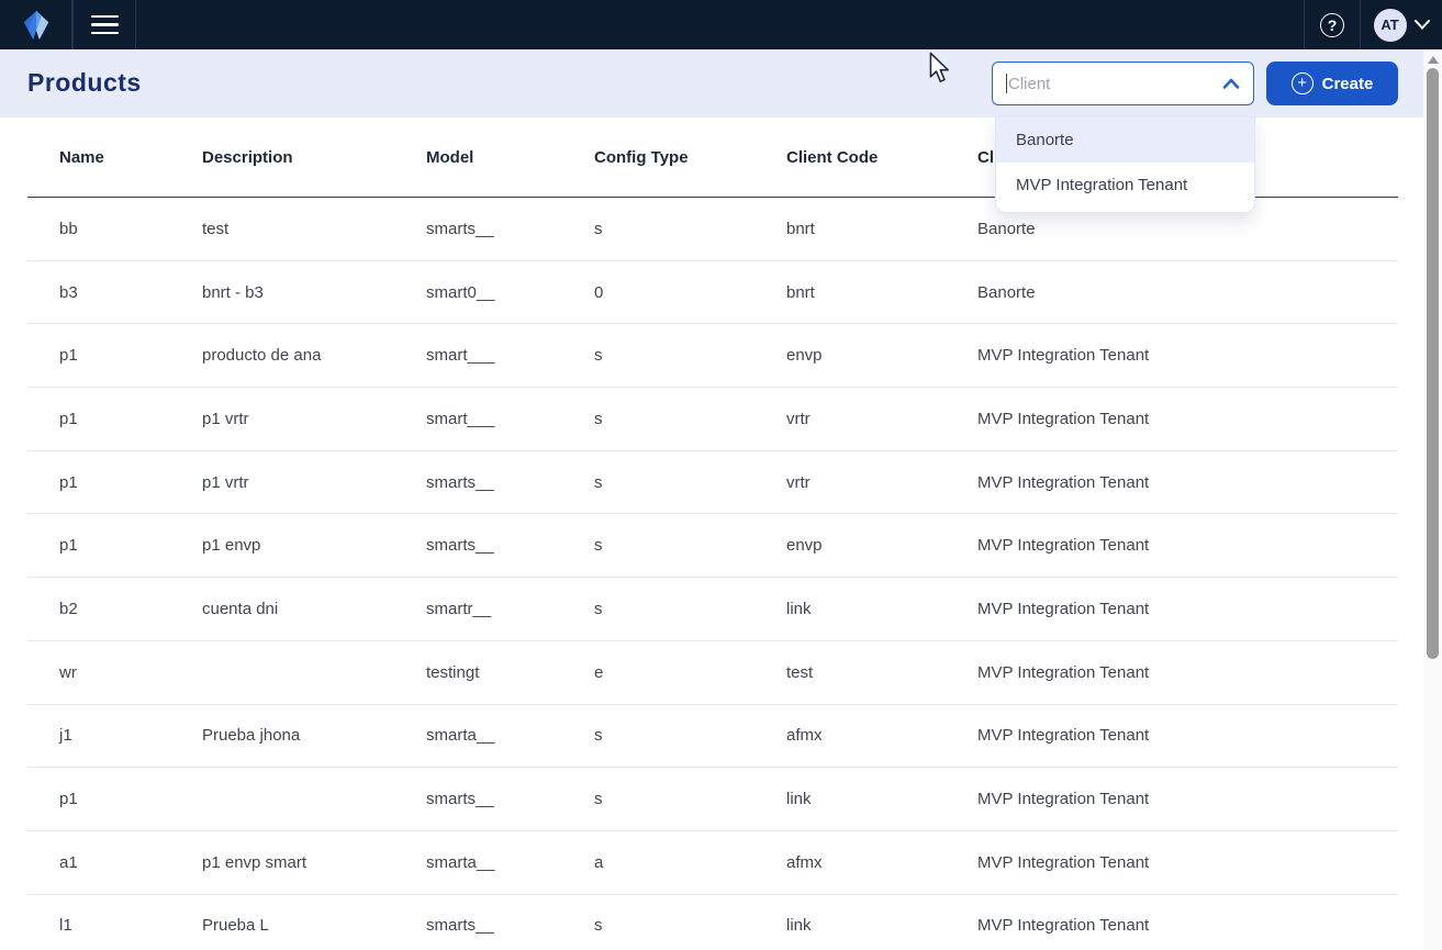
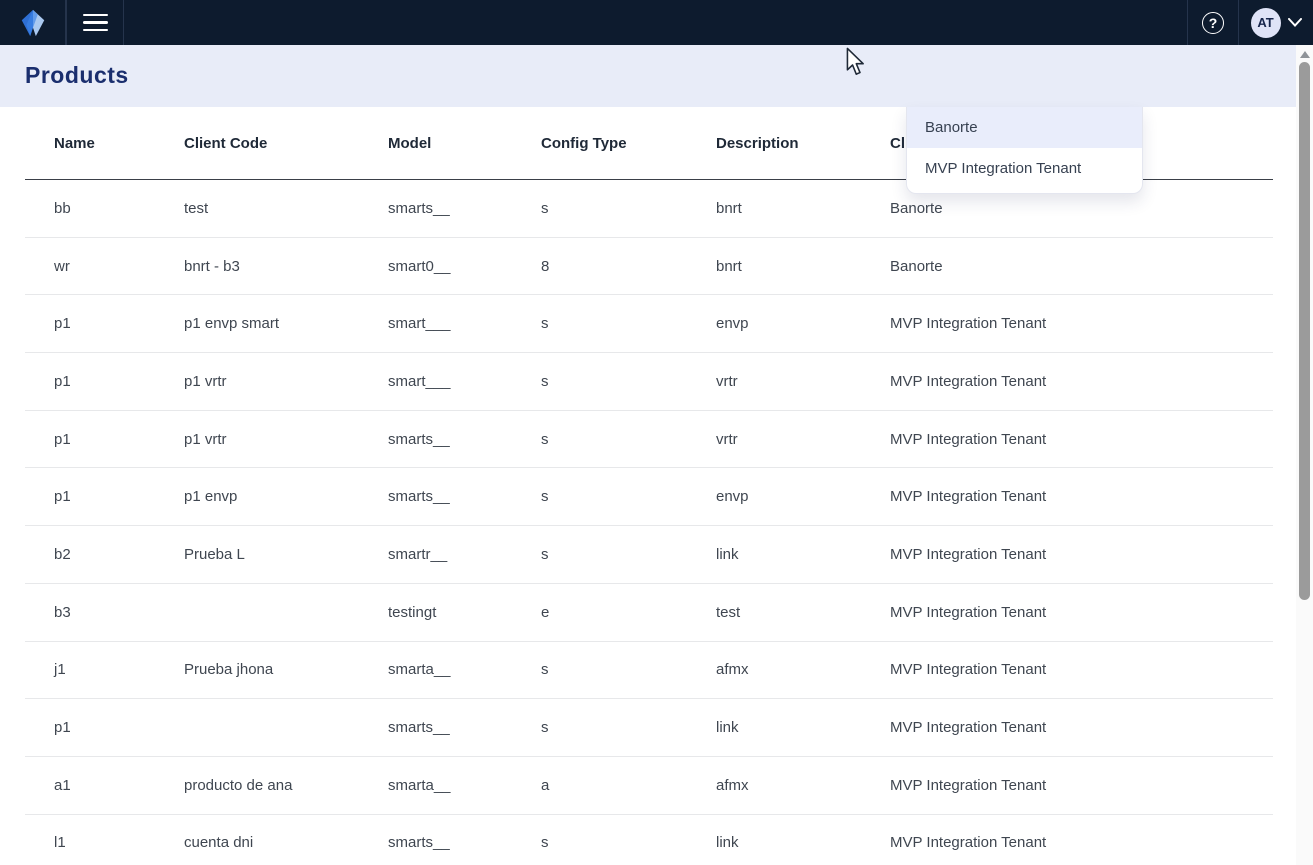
  ?
  AT
  Products
- Client
- +
- Create
  Banorte
  MVP Integration Tenant
  Name
- Description
+ Client Code
  Model
  Config Type
- Client Code
+ Description
  bb
  test
  smarts__
  s
  bnrt
  Banorte
- b3
+ wr
  bnrt - b3
  smart0__
- 0
+ 8
  bnrt
  Banorte
  p1
- producto de ana
+ p1 envp smart
  smart___
  s
  envp
  MVP Integration Tenant
  p1
  p1 vrtr
  smart___
  s
  vrtr
  MVP Integration Tenant
  p1
  p1 vrtr
  smarts__
  s
  vrtr
  MVP Integration Tenant
  p1
  p1 envp
  smarts__
  s
  envp
  MVP Integration Tenant
  b2
- cuenta dni
+ Prueba L
  smartr__
  s
  link
  MVP Integration Tenant
- wr
+ b3
  testingt
  e
  test
  MVP Integration Tenant
  j1
  Prueba jhona
  smarta__
  s
  afmx
  MVP Integration Tenant
  p1
  smarts__
  s
  link
  MVP Integration Tenant
  a1
- p1 envp smart
+ producto de ana
  smarta__
  a
  afmx
  MVP Integration Tenant
  l1
- Prueba L
+ cuenta dni
  smarts__
  s
  link
  MVP Integration Tenant
